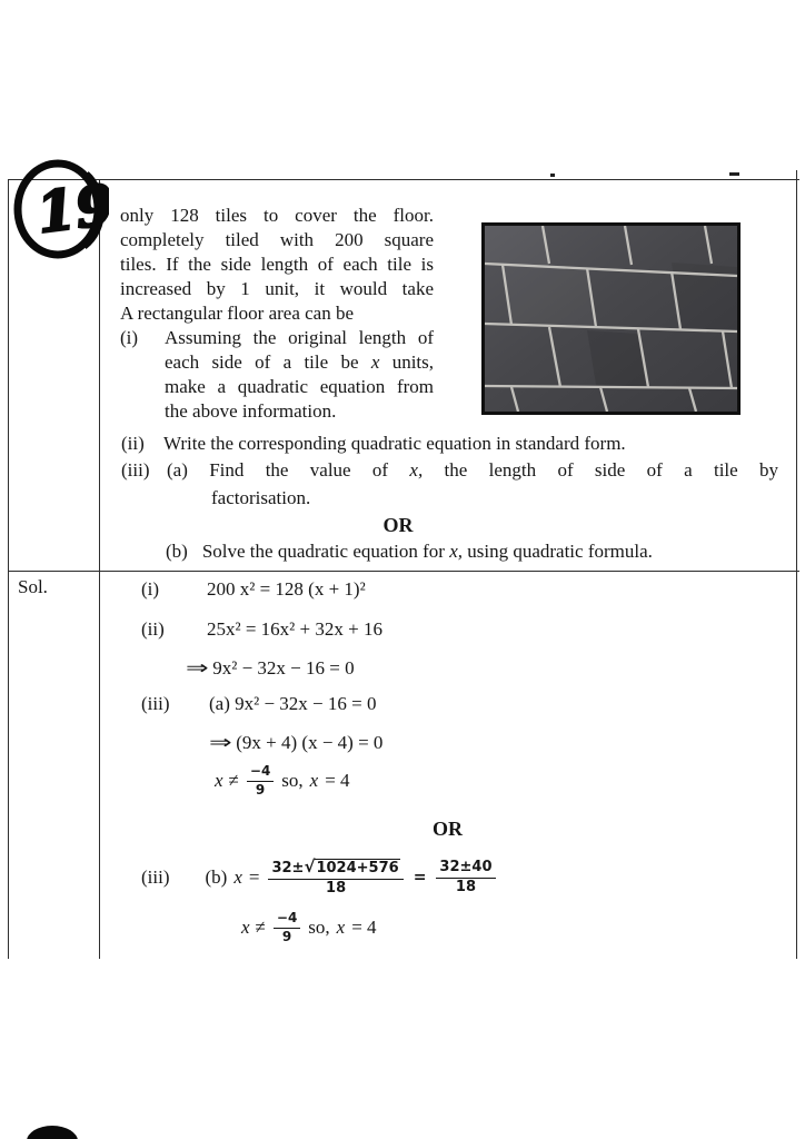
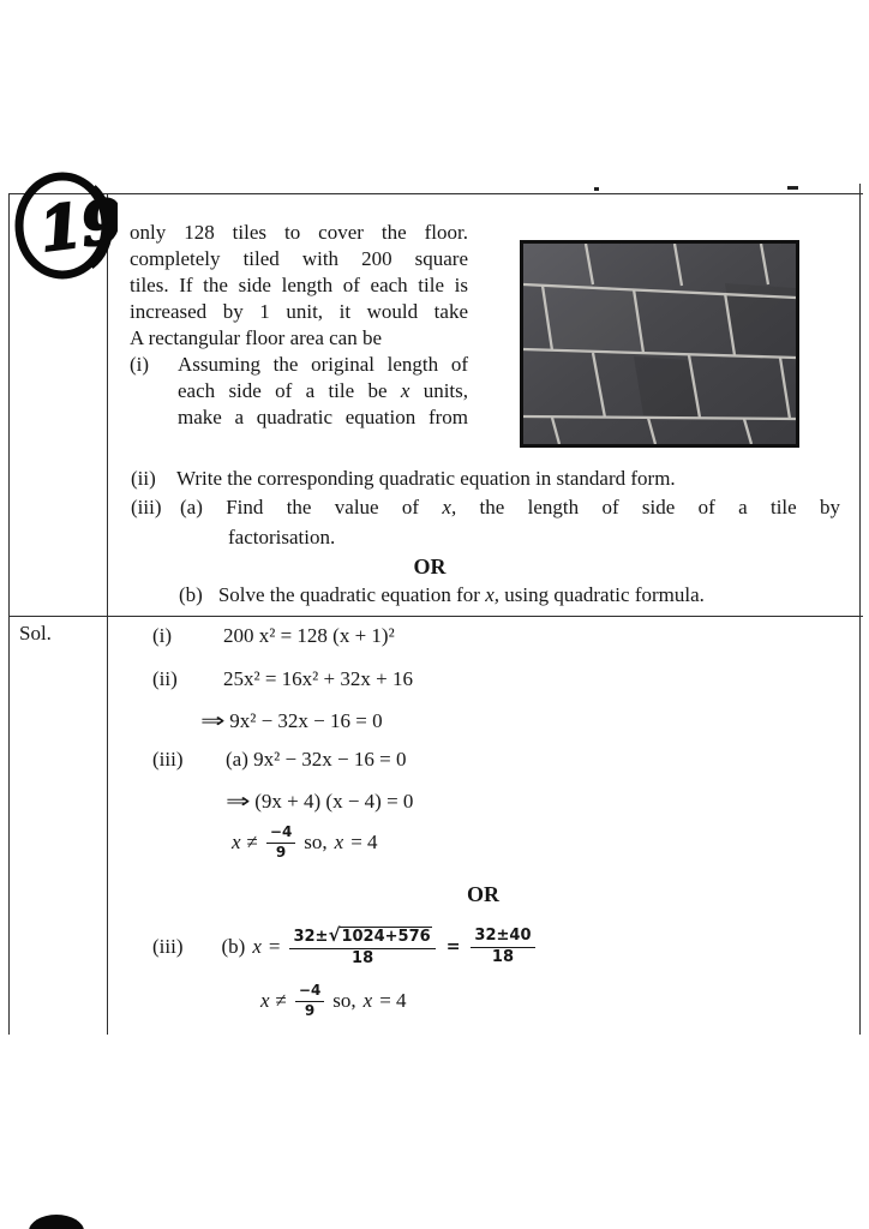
  only 128 tiles to cover the floor.
  completely tiled with 200 square
  tiles. If the side length of each tile is
  increased by 1 unit, it would take
  A rectangular floor area can be
  (i)
  Assuming the original length of
  each side of a tile be x units,
  make a quadratic equation from
- the above information.
  (ii)
  Write the corresponding quadratic equation in standard form.
  (iii)
  (a) Find the value of x, the length of side of a tile by
  factorisation.
  OR
  (b) Solve the quadratic equation for x, using quadratic formula.
  Sol.
  (i)
  200 x² = 128 (x + 1)²
  (ii)
  25x² = 16x² + 32x + 16
  ⇒ 9x² − 32x − 16 = 0
  (iii)
  (a) 9x² − 32x − 16 = 0
  ⇒ (9x + 4) (x − 4) = 0
  x
  ≠
  −4
  9
  so,
  x
  = 4
  OR
  (iii)
  (b)
  x
  =
  32±√1024+576
  18
  =
  32±40
  18
  x
  ≠
  −4
  9
  so,
  x
  = 4
